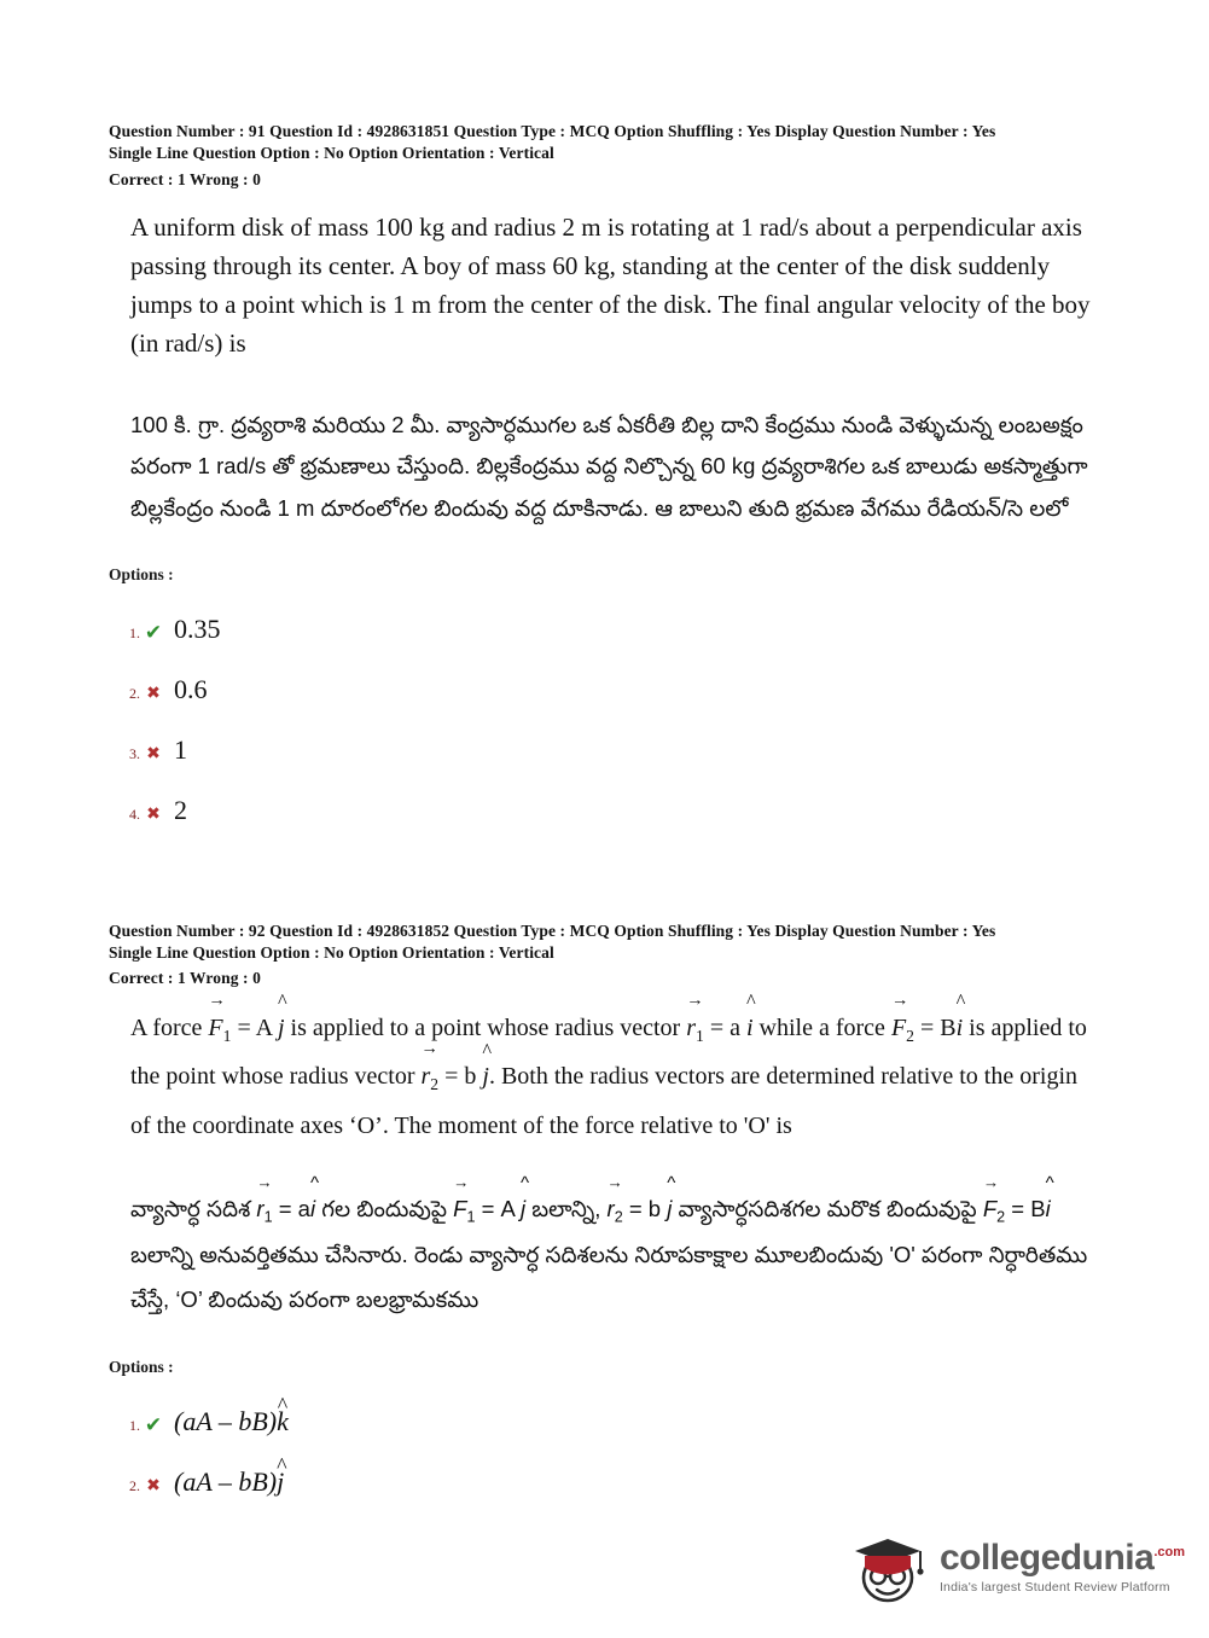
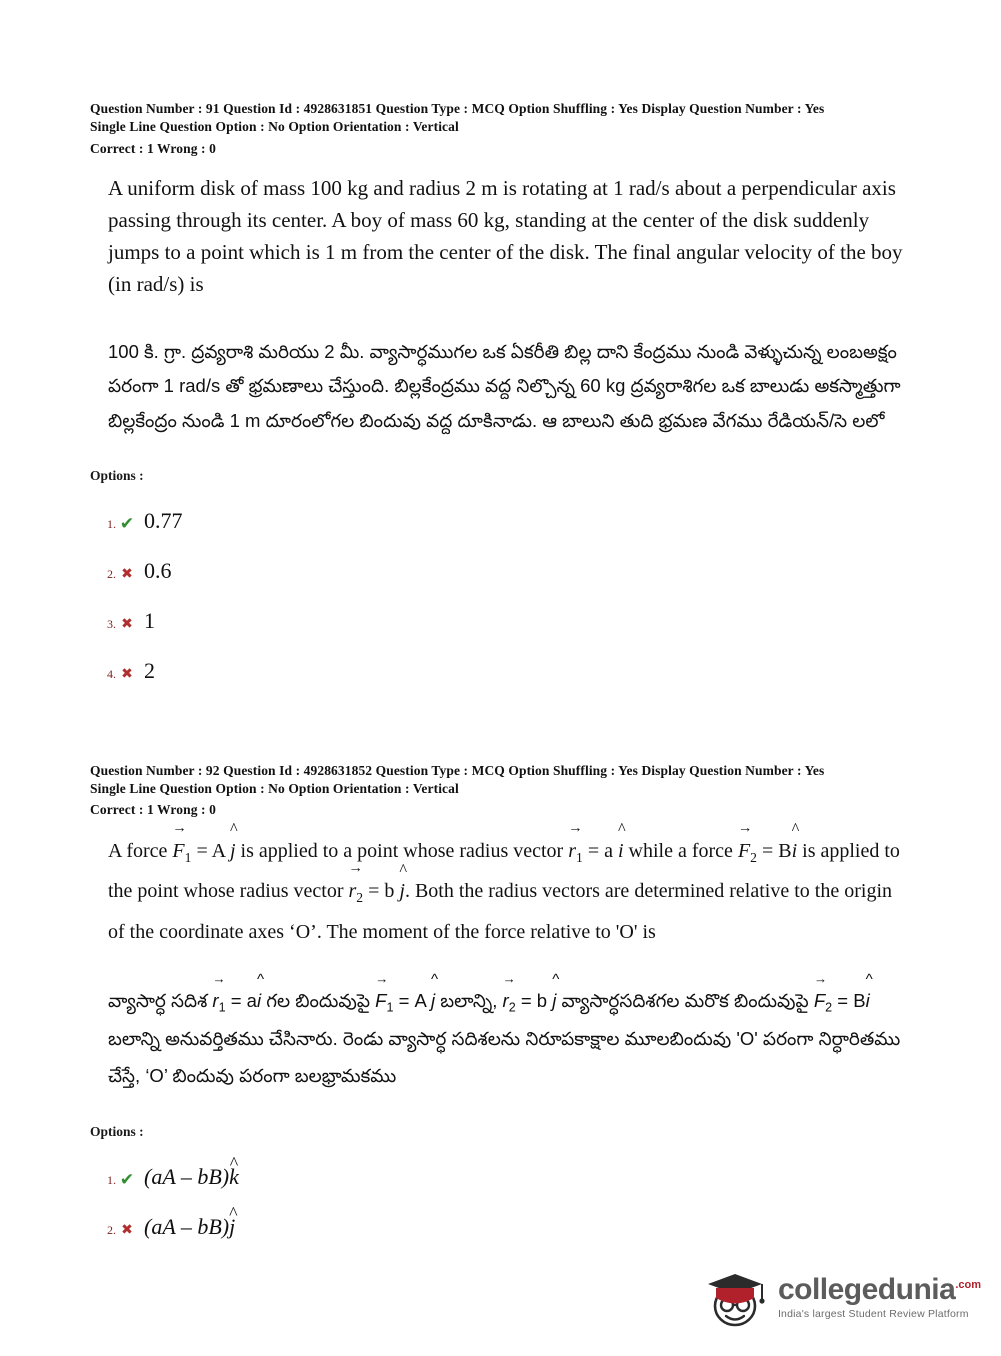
  Question Number : 91 Question Id : 4928631851 Question Type : MCQ Option Shuffling : Yes Display Question Number : Yes
  Single Line Question Option : No Option Orientation : Vertical
  Correct : 1 Wrong : 0
  A uniform disk of mass 100 kg and radius 2 m is rotating at 1 rad/s about a perpendicular axis passing through its center. A boy of mass 60 kg, standing at the center of the disk suddenly jumps to a point which is 1 m from the center of the disk. The final angular velocity of the boy (in rad/s) is
  100 కి. గ్రా. ద్రవ్యరాశి మరియు 2 మీ. వ్యాసార్ధముగల ఒక ఏకరీతి బిల్ల దాని కేంద్రము నుండి వెళ్ళుచున్న లంబఅక్షం పరంగా 1 rad/s తో భ్రమణాలు చేస్తుంది. బిల్లకేంద్రము వద్ద నిల్చొన్న 60 kg ద్రవ్యరాశిగల ఒక బాలుడు అకస్మాత్తుగా బిల్లకేంద్రం నుండి 1 m దూరంలోగల బిందువు వద్ద దూకినాడు. ఆ బాలుని తుది భ్రమణ వేగము రేడియన్/సె లలో
  Options :
  1.
  ✔
- 0.35
+ 0.77
  2.
  ✖
  0.6
  3.
  ✖
  1
  4.
  ✖
  2
  Question Number : 92 Question Id : 4928631852 Question Type : MCQ Option Shuffling : Yes Display Question Number : Yes
  Single Line Question Option : No Option Orientation : Vertical
  Correct : 1 Wrong : 0
  A force F1 = A j is applied to a point whose radius vector r1 = a i while a force F2 = Bi is applied to the point whose radius vector r2 = b j. Both the radius vectors are determined relative to the origin of the coordinate axes ‘O’. The moment of the force relative to 'O' is
  వ్యాసార్ధ సదిశ r1 = ai గల బిందువుపై F1 = A j బలాన్ని, r2 = b j వ్యాసార్ధసదిశగల మరొక బిందువుపై F2 = Bi బలాన్ని అనువర్తితము చేసినారు. రెండు వ్యాసార్ధ సదిశలను నిరూపకాక్షాల మూలబిందువు 'O' పరంగా నిర్ధారితము చేస్తే, ‘O’ బిందువు పరంగా బలభ్రామకము
  Options :
  1.
  ✔
  (aA – bB)k
  2.
  ✖
  (aA – bB)j
  collegedunia.com
  India's largest Student Review Platform
